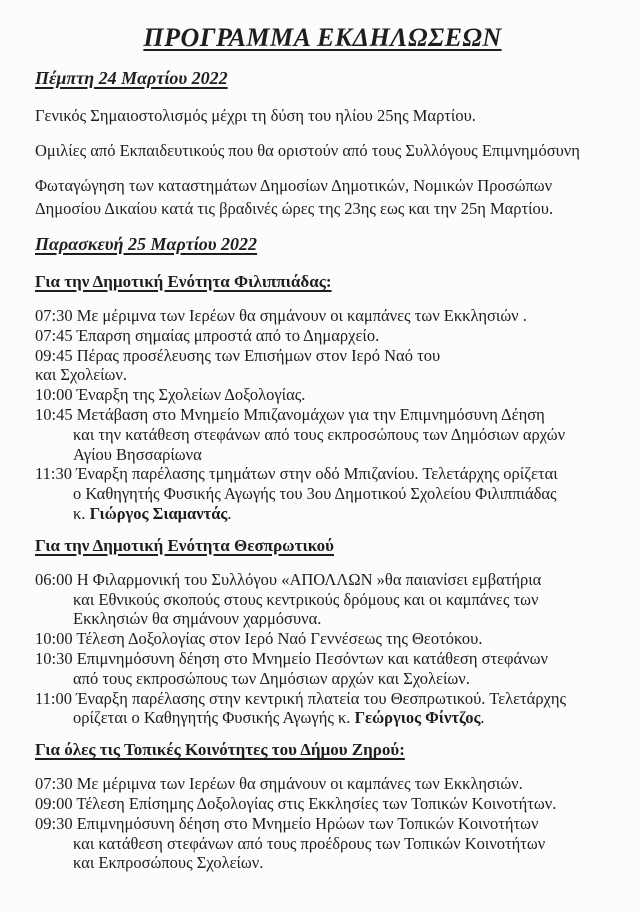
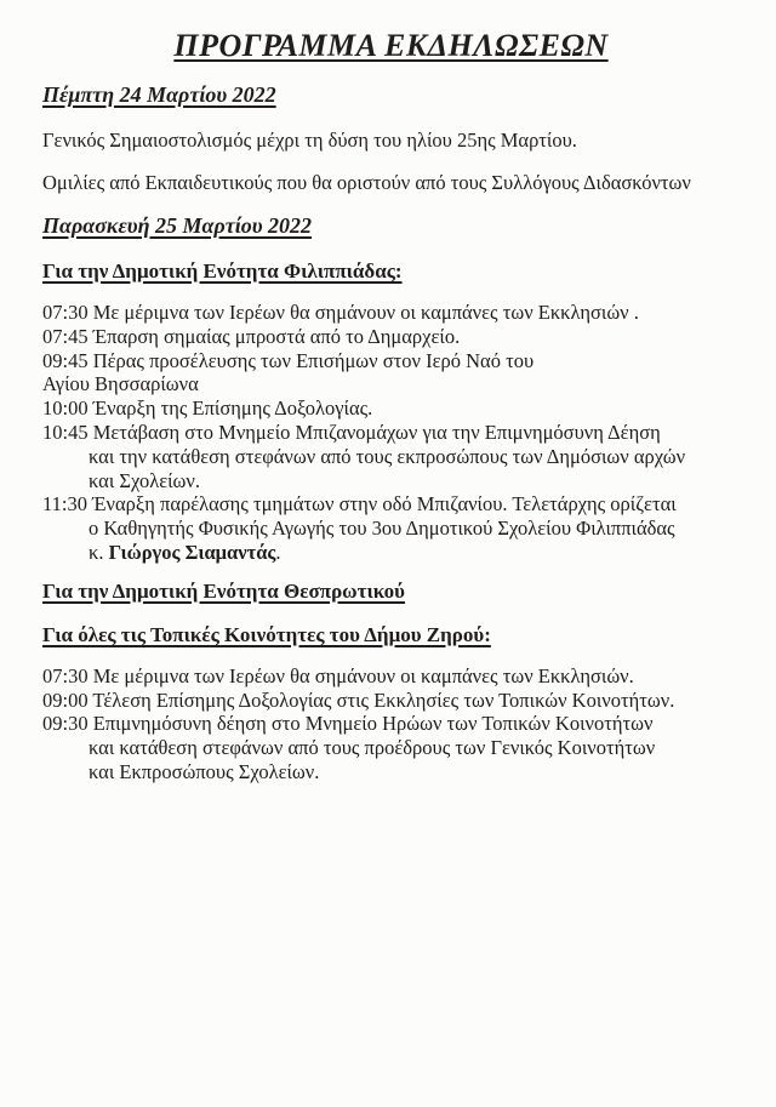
  ΠΡΟΓΡΑΜΜΑ ΕΚΔΗΛΩΣΕΩΝ
  Πέμπτη 24 Μαρτίου 2022
  Γενικός Σημαιοστολισμός μέχρι τη δύση του ηλίου 25ης Μαρτίου.
- Ομιλίες από Εκπαιδευτικούς που θα οριστούν από τους Συλλόγους Επιμνημόσυνη
+ Ομιλίες από Εκπαιδευτικούς που θα οριστούν από τους Συλλόγους Διδασκόντων
- Φωταγώγηση των καταστημάτων Δημοσίων Δημοτικών, Νομικών Προσώπων
- Δημοσίου Δικαίου κατά τις βραδινές ώρες της 23ης εως και την 25η Μαρτίου.
  Παρασκευή 25 Μαρτίου 2022
  Για την Δημοτική Ενότητα Φιλιππιάδας:
  07:30 Με μέριμνα των Ιερέων θα σημάνουν οι καμπάνες των Εκκλησιών .
  07:45 Έπαρση σημαίας μπροστά από το Δημαρχείο.
  09:45 Πέρας προσέλευσης των Επισήμων στον Ιερό Ναό του
- και Σχολείων.
+ Αγίου Βησσαρίωνα
- 10:00 Έναρξη της Σχολείων Δοξολογίας.
+ 10:00 Έναρξη της Επίσημης Δοξολογίας.
  10:45 Μετάβαση στο Μνημείο Μπιζανομάχων για την Επιμνημόσυνη Δέηση
  και την κατάθεση στεφάνων από τους εκπροσώπους των Δημόσιων αρχών
- Αγίου Βησσαρίωνα
+ και Σχολείων.
  11:30 Έναρξη παρέλασης τμημάτων στην οδό Μπιζανίου. Τελετάρχης ορίζεται
  ο Καθηγητής Φυσικής Αγωγής του 3ου Δημοτικού Σχολείου Φιλιππιάδας
  κ. Γιώργος Σιαμαντάς.
  Για την Δημοτική Ενότητα Θεσπρωτικού
- 06:00 Η Φιλαρμονική του Συλλόγου «ΑΠΟΛΛΩΝ »θα παιανίσει εμβατήρια
- και Εθνικούς σκοπούς στους κεντρικούς δρόμους και οι καμπάνες των
- Εκκλησιών θα σημάνουν χαρμόσυνα.
- 10:00 Τέλεση Δοξολογίας στον Ιερό Ναό Γεννέσεως της Θεοτόκου.
- 10:30 Επιμνημόσυνη δέηση στο Μνημείο Πεσόντων και κατάθεση στεφάνων
- από τους εκπροσώπους των Δημόσιων αρχών και Σχολείων.
- 11:00 Έναρξη παρέλασης στην κεντρική πλατεία του Θεσπρωτικού. Τελετάρχης
- ορίζεται ο Καθηγητής Φυσικής Αγωγής κ. Γεώργιος Φίντζος.
  Για όλες τις Τοπικές Κοινότητες του Δήμου Ζηρού:
  07:30 Με μέριμνα των Ιερέων θα σημάνουν οι καμπάνες των Εκκλησιών.
  09:00 Τέλεση Επίσημης Δοξολογίας στις Εκκλησίες των Τοπικών Κοινοτήτων.
  09:30 Επιμνημόσυνη δέηση στο Μνημείο Ηρώων των Τοπικών Κοινοτήτων
- και κατάθεση στεφάνων από τους προέδρους των Τοπικών Κοινοτήτων
+ και κατάθεση στεφάνων από τους προέδρους των Γενικός Κοινοτήτων
  και Εκπροσώπους Σχολείων.
